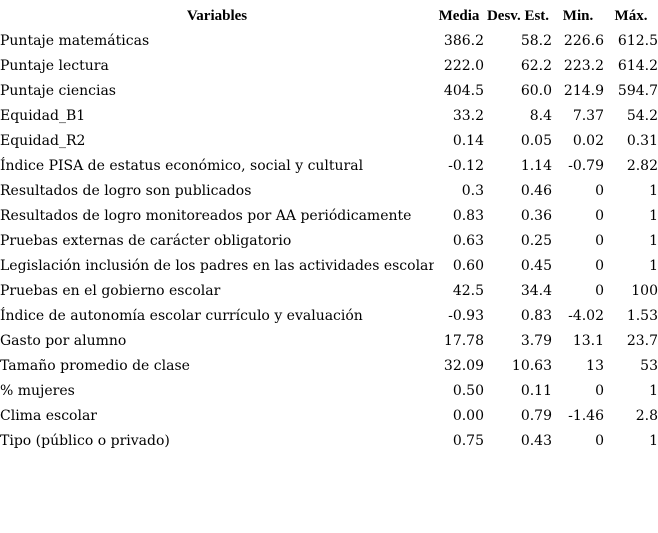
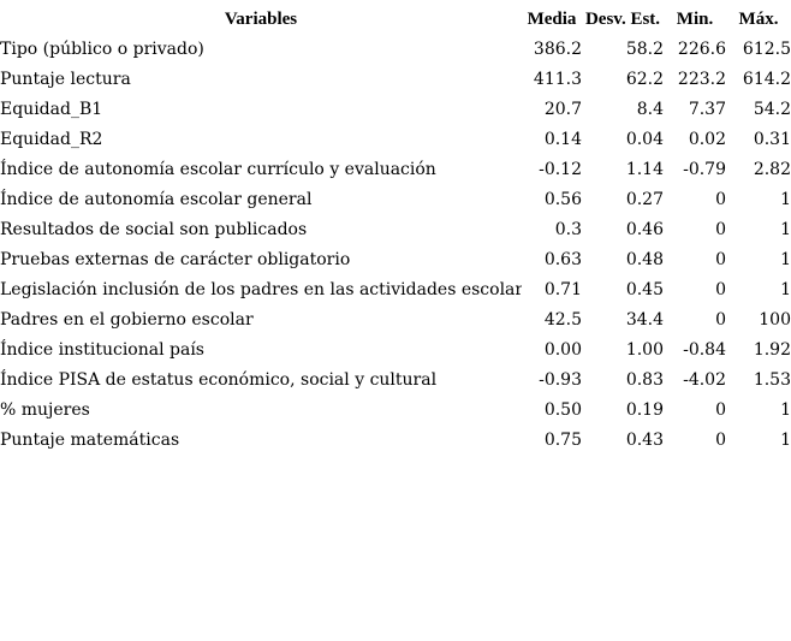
  Variables	Media	Desv. Est.	Min.	Máx.
- Puntaje matemáticas	386.2	58.2	226.6	612.5
+ Tipo (público o privado)	386.2	58.2	226.6	612.5
- Puntaje lectura	222.0	62.2	223.2	614.2
+ Puntaje lectura	411.3	62.2	223.2	614.2
- Puntaje ciencias	404.5	60.0	214.9	594.7
- Equidad_B1	33.2	8.4	7.37	54.2
+ Equidad_B1	20.7	8.4	7.37	54.2
- Equidad_R2	0.14	0.05	0.02	0.31
+ Equidad_R2	0.14	0.04	0.02	0.31
- Índice PISA de estatus económico, social y cultural	-0.12	1.14	-0.79	2.82
+ Índice de autonomía escolar currículo y evaluación	-0.12	1.14	-0.79	2.82
+ Índice de autonomía escolar general	0.56	0.27	0	1
- Resultados de logro son publicados	0.3	0.46	0	1
+ Resultados de social son publicados	0.3	0.46	0	1
- Resultados de logro monitoreados por AA periódicamente	0.83	0.36	0	1
- Pruebas externas de carácter obligatorio	0.63	0.25	0	1
+ Pruebas externas de carácter obligatorio	0.63	0.48	0	1
- Legislación inclusión de los padres en las actividades escolar	0.60	0.45	0	1
+ Legislación inclusión de los padres en las actividades escolar	0.71	0.45	0	1
- Pruebas en el gobierno escolar	42.5	34.4	0	100
+ Padres en el gobierno escolar	42.5	34.4	0	100
+ Índice institucional país	0.00	1.00	-0.84	1.92
- Índice de autonomía escolar currículo y evaluación	-0.93	0.83	-4.02	1.53
+ Índice PISA de estatus económico, social y cultural	-0.93	0.83	-4.02	1.53
- Gasto por alumno	17.78	3.79	13.1	23.7
- Tamaño promedio de clase	32.09	10.63	13	53
- % mujeres	0.50	0.11	0	1
+ % mujeres	0.50	0.19	0	1
- Clima escolar	0.00	0.79	-1.46	2.8
- Tipo (público o privado)	0.75	0.43	0	1
+ Puntaje matemáticas	0.75	0.43	0	1
